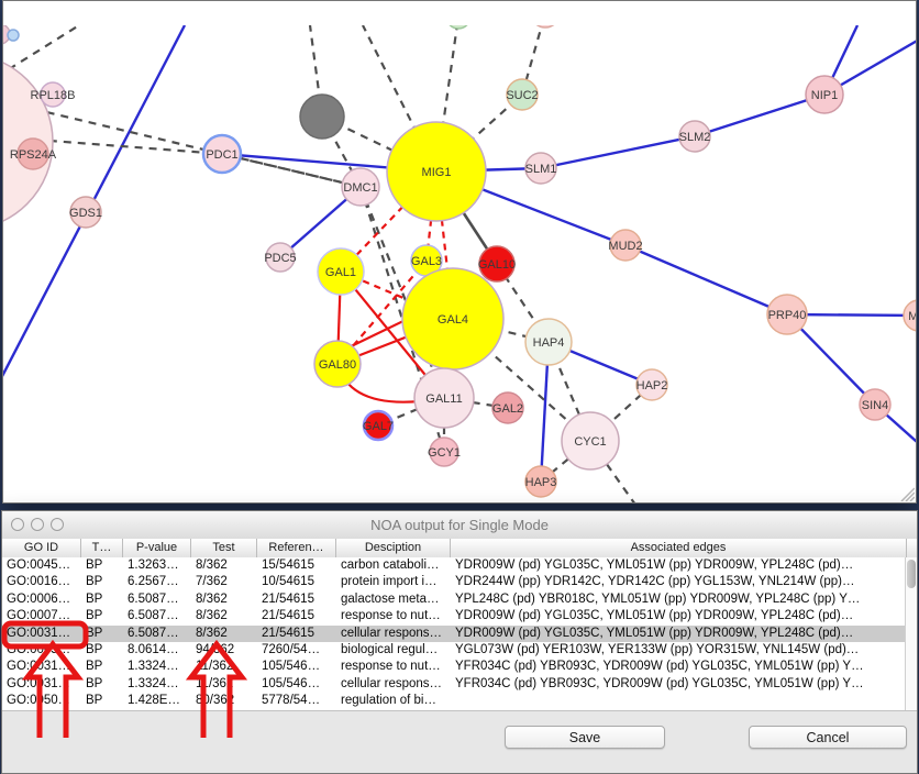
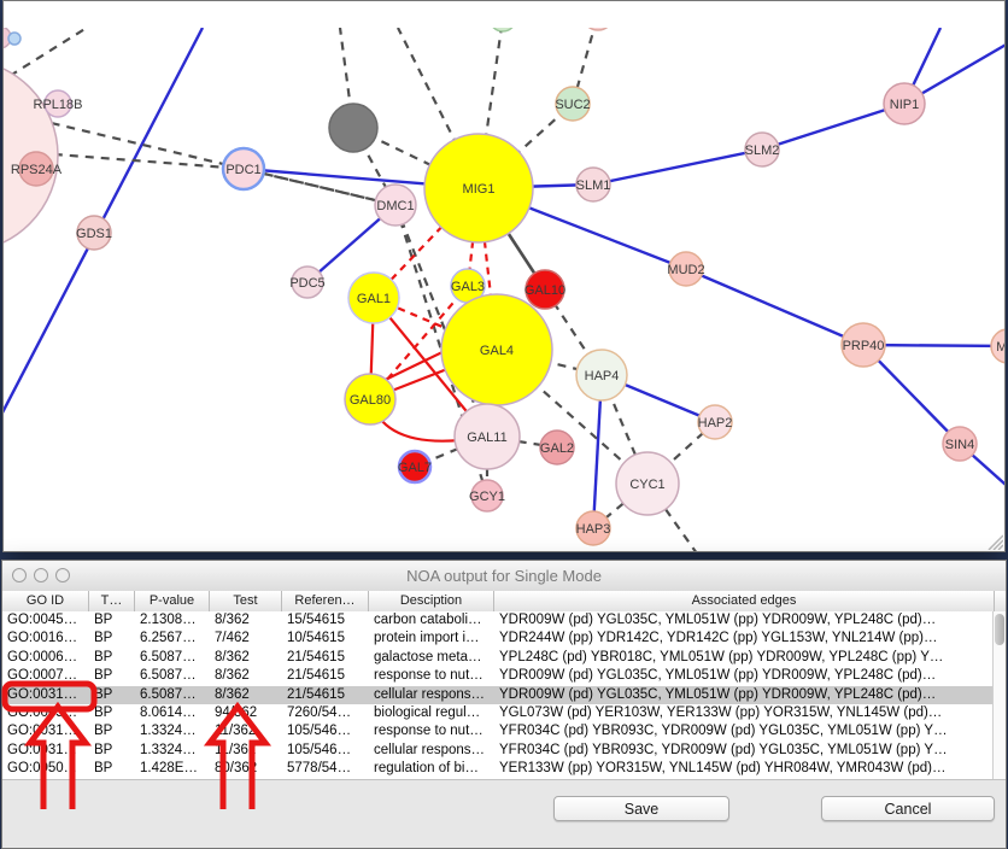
  RPL18B
  RPS24A
  GDS1
  PDC1
  MIG1
  DMC1
  SUC2
  SLM1
  SLM2
  NIP1
  MUD2
  GAL10
  GAL3
  GAL1
  GAL4
  PDC5
  GAL80
  GAL7
  GAL11
  GAL2
  GCY1
  HAP4
  HAP2
  CYC1
  HAP3
  PRP40
  SIN4
  NOA output for Single Mode
  GO ID
  T…
  P-value
  Test
  Referen…
  Desciption
  Associated edges
  GO:0045…
  BP
- 1.3263…
+ 2.1308…
  8/362
  15/54615
  carbon cataboli…
  YDR009W (pd) YGL035C, YML051W (pp) YDR009W, YPL248C (pd)…
  GO:0016…
  BP
  6.2567…
- 7/362
+ 7/462
  10/54615
  protein import i…
  YDR244W (pp) YDR142C, YDR142C (pp) YGL153W, YNL214W (pp)…
  GO:0006…
  BP
  6.5087…
  8/362
  21/54615
  galactose meta…
  YPL248C (pd) YBR018C, YML051W (pp) YDR009W, YPL248C (pp) Y…
  GO:0007…
  BP
  6.5087…
  8/362
  21/54615
  response to nut…
  YDR009W (pd) YGL035C, YML051W (pp) YDR009W, YPL248C (pd)…
  GO:0031…
  BP
  6.5087…
  8/362
  21/54615
  cellular respons…
  YDR009W (pd) YGL035C, YML051W (pp) YDR009W, YPL248C (pd)…
  GO:00…
  BP
  8.0614…
  7260/54…
  biological regul…
  YGL073W (pd) YER103W, YER133W (pp) YOR315W, YNL145W (pd)…
  GO:031…
  BP
  1.3324…
  1/362
  105/546…
  response to nut…
  YFR034C (pd) YBR093C, YDR009W (pd) YGL035C, YML051W (pp) Y…
  GO:031
  BP
  1.3324…
  105/546…
  cellular respons…
  YFR034C (pd) YBR093C, YDR009W (pd) YGL035C, YML051W (pp) Y…
  GO:050
  BP
  1.428E…
  80/36
  5778/54…
  regulation of bi…
+ YER133W (pp) YOR315W, YNL145W (pd) YHR084W, YMR043W (pd)…
  Save
  Cancel
